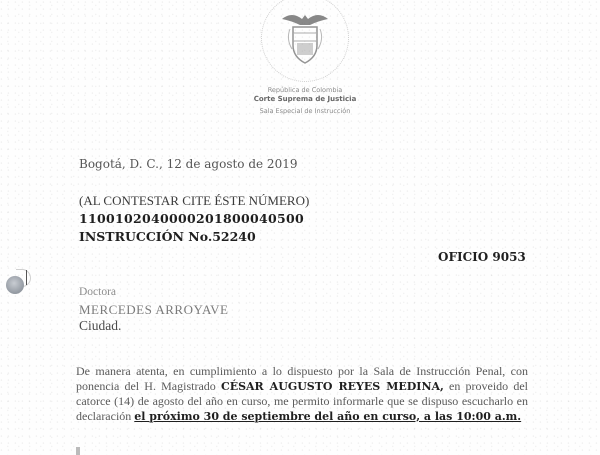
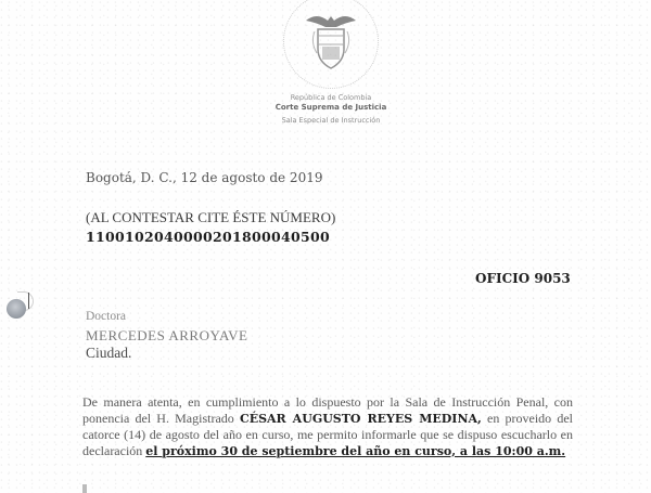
  República de Colombia
  Corte Suprema de Justicia
  Sala Especial de Instrucción
  Bogotá, D. C., 12 de agosto de 2019
  (AL CONTESTAR CITE ÉSTE NÚMERO)
  11001020400002018000405​00
- INSTRUCCIÓN No.52240
  OFICIO 9053
  Doctora
  MERCEDES ARROYAVE
  Ciudad.
  De manera atenta, en cumplimiento a lo dispuesto por la Sala de Instrucción Penal, con ponencia del H. Magistrado CÉSAR AUGUSTO REYES MEDINA, en proveido del catorce (14) de agosto del año en curso, me permito informarle que se dispuso escucharlo en declaración el próximo 30 de septiembre del año en curso, a las 10:00 a.m.
